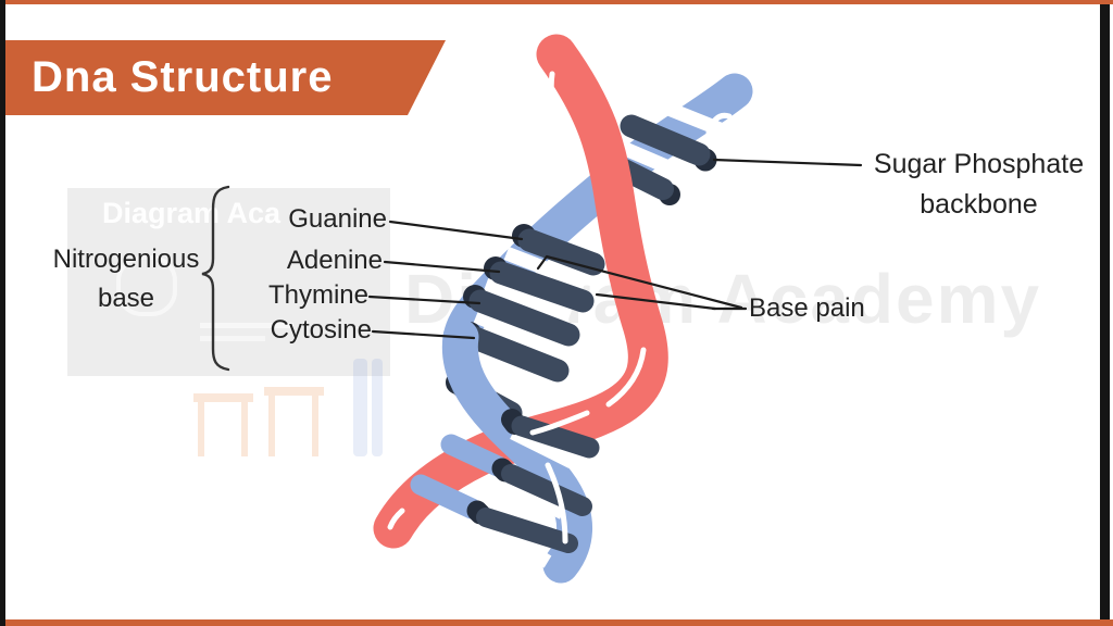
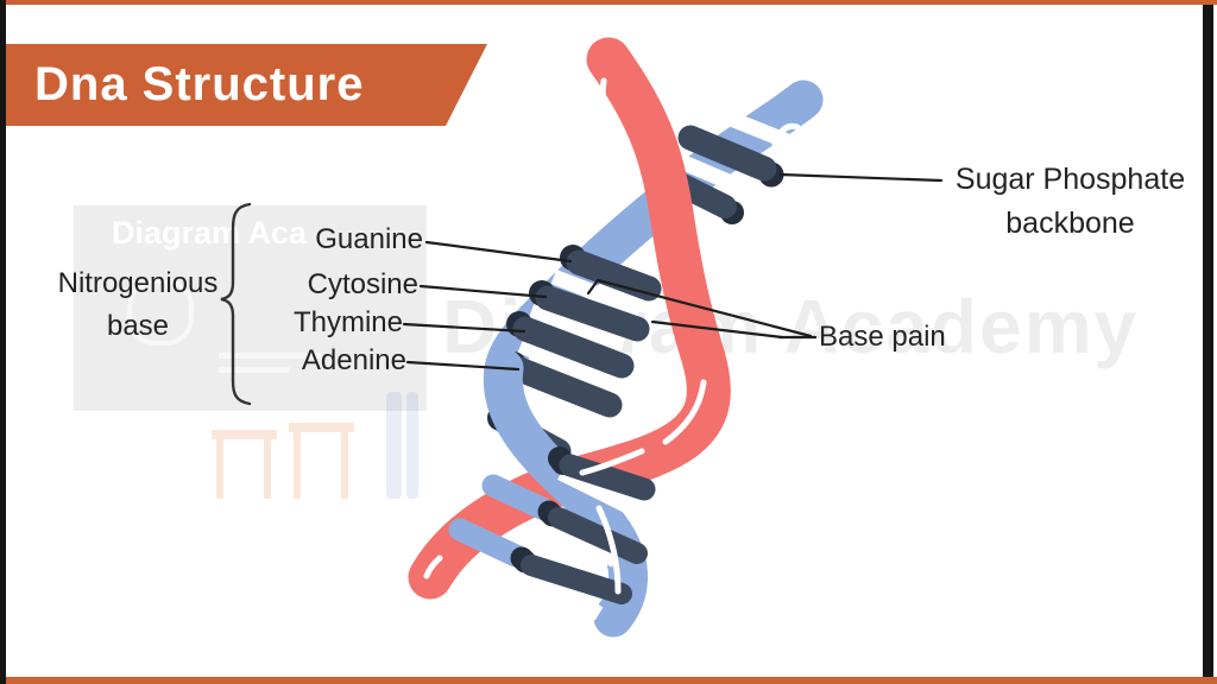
  Diagram Aca
  Dam Academy
  Nitrogenious base
  Guanine
- Adenine
+ Cytosine
  Thymine
- Cytosine
+ Adenine
  Sugar Phosphate backbone
  Base pain
  Dna Structure
